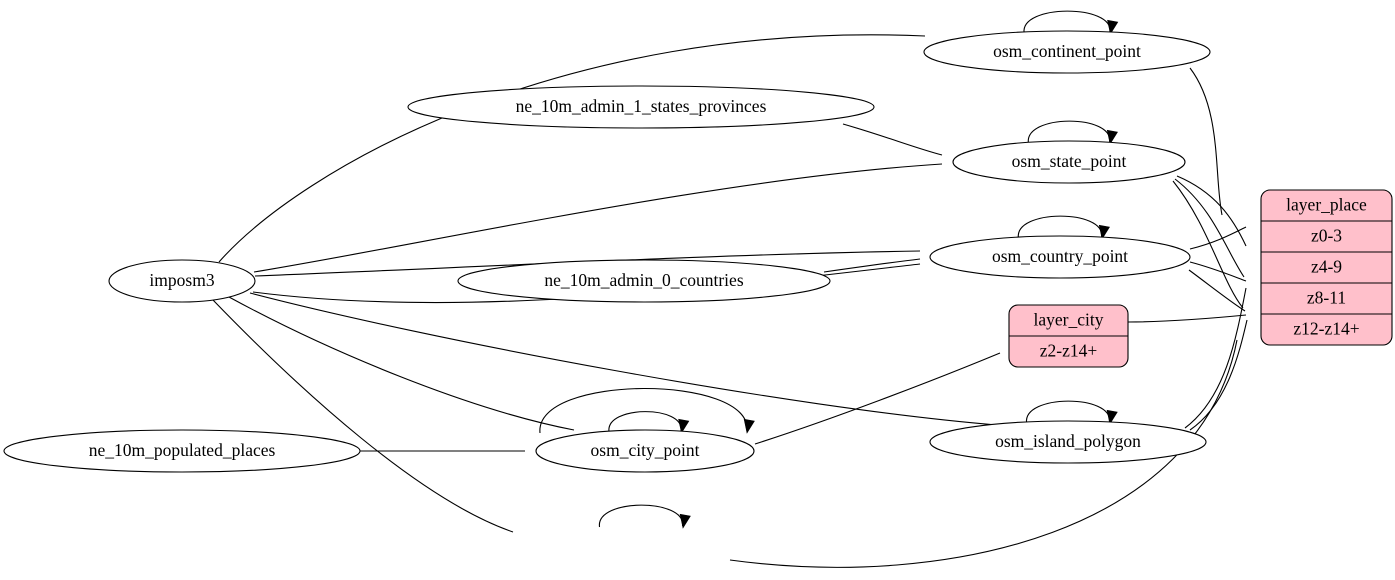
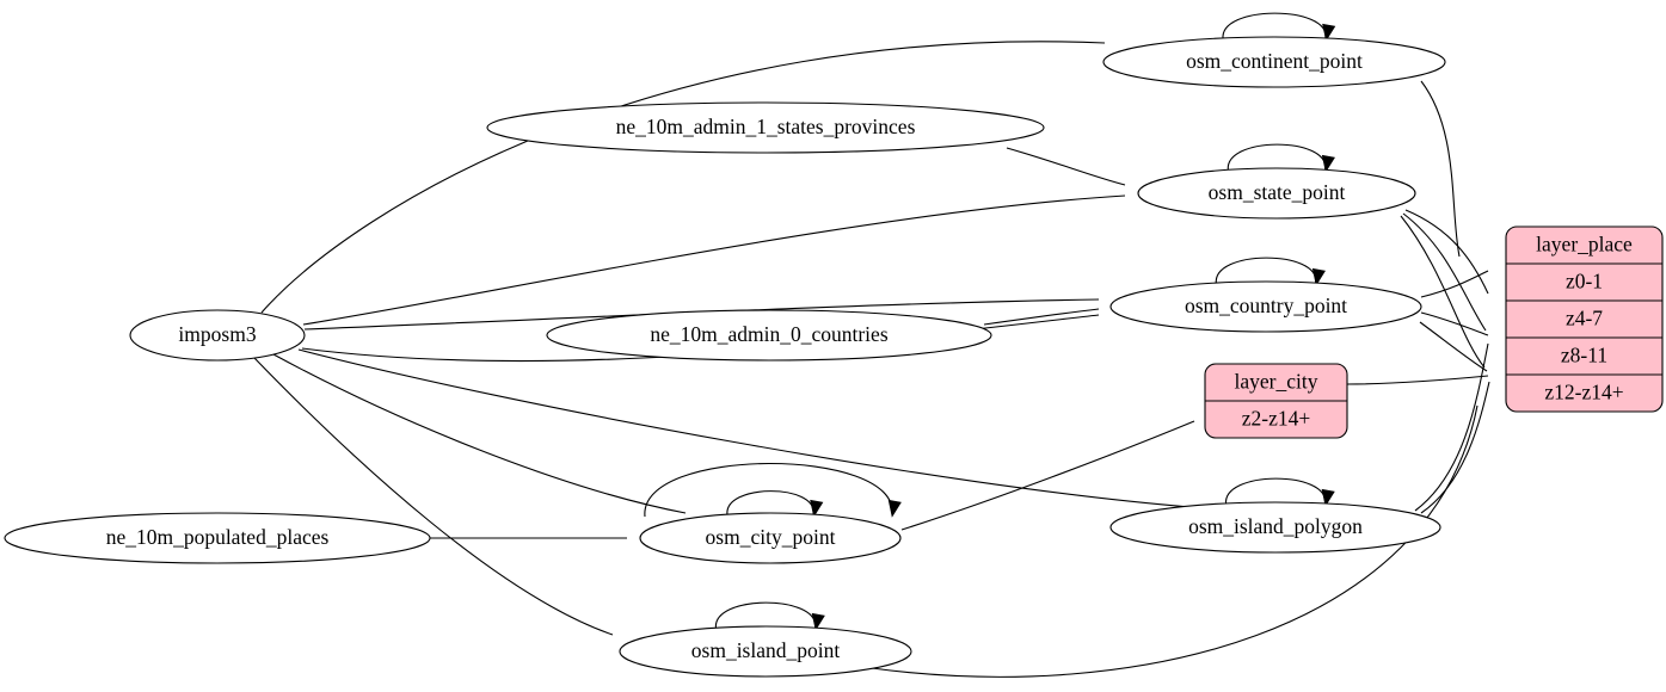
  imposm3
  ne_10m_admin_1_states_provinces
  ne_10m_admin_0_countries
  ne_10m_populated_places
  osm_continent_point
  osm_state_point
  osm_country_point
  osm_city_point
+ osm_island_point
  osm_island_polygon
  layer_place
- z0-3
+ z0-1
- z4-9
+ z4-7
  z8-11
  z12-z14+
  layer_city
  z2-z14+
